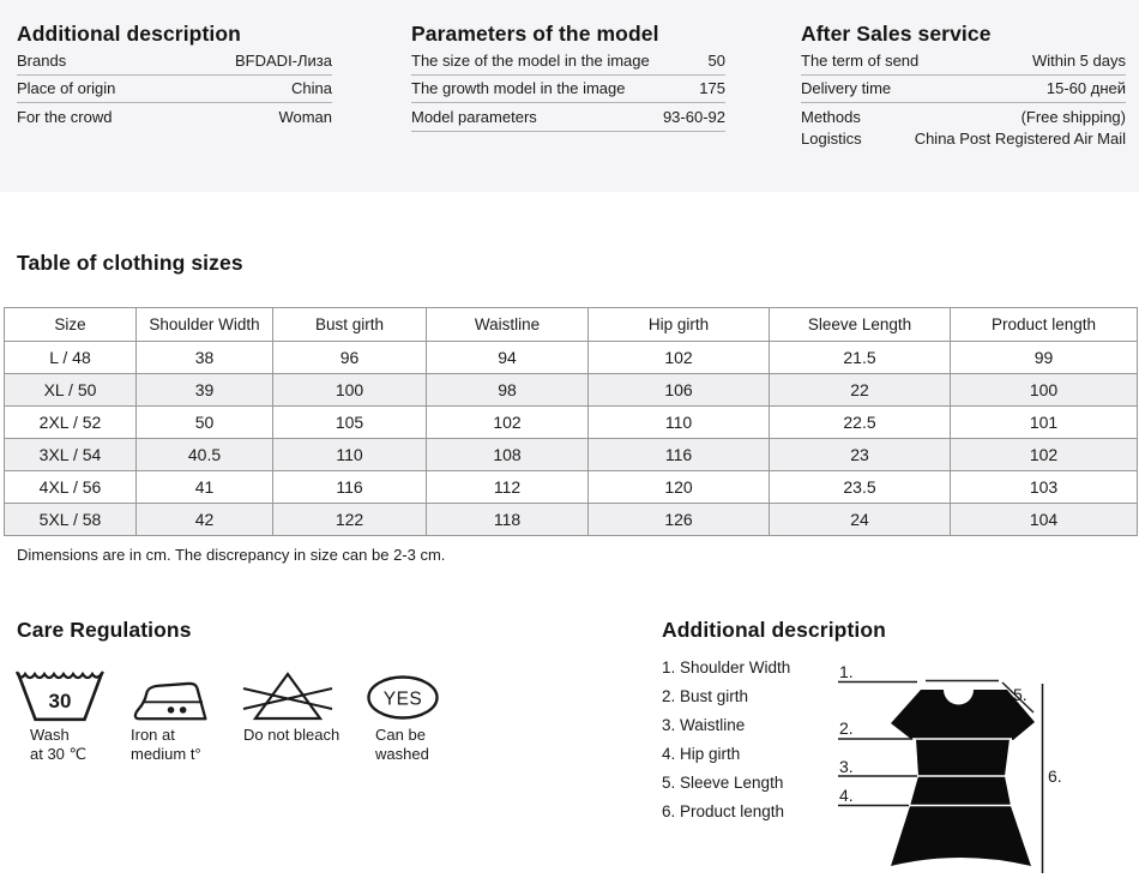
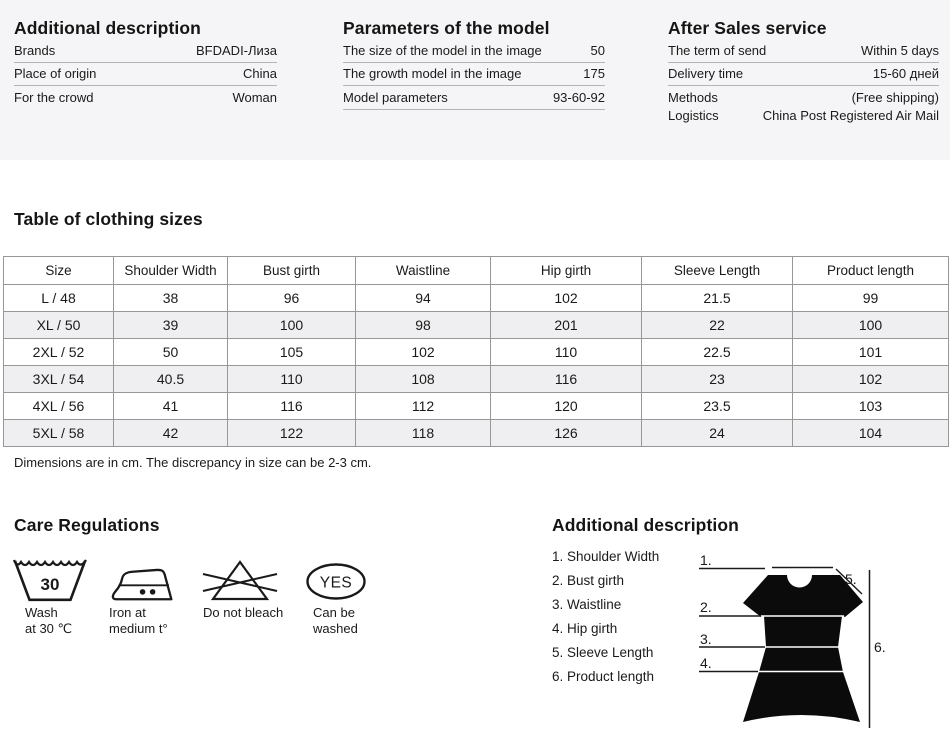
  Additional description
  Brands
  BFDADI-Лиза
  Place of origin
  China
  For the crowd
  Woman
  Parameters of the model
  The size of the model in the image
  50
  The growth model in the image
  175
  Model parameters
  93-60-92
  After Sales service
  The term of send
  Within 5 days
  Delivery time
  15-60 дней
  Methods
  (Free shipping)
  Logistics
  China Post Registered Air Mail
  Table of clothing sizes
  Size	Shoulder Width	Bust girth	Waistline	Hip girth	Sleeve Length	Product length
  L / 48	38	96	94	102	21.5	99
- XL / 50	39	100	98	106	22	100
+ XL / 50	39	100	98	201	22	100
  2XL / 52	50	105	102	110	22.5	101
  3XL / 54	40.5	110	108	116	23	102
  4XL / 56	41	116	112	120	23.5	103
  5XL / 58	42	122	118	126	24	104
  Dimensions are in cm. The discrepancy in size can be 2-3 cm.
  Care Regulations
  30
  Wash
  at 30 ℃
  Iron at
  medium t°
  Do not bleach
  YES
  Can be
  washed
  Additional description
  1. Shoulder Width
  2. Bust girth
  3. Waistline
  4. Hip girth
  5. Sleeve Length
  6. Product length
  1.
  5.
  2.
  3.
  4.
  6.
